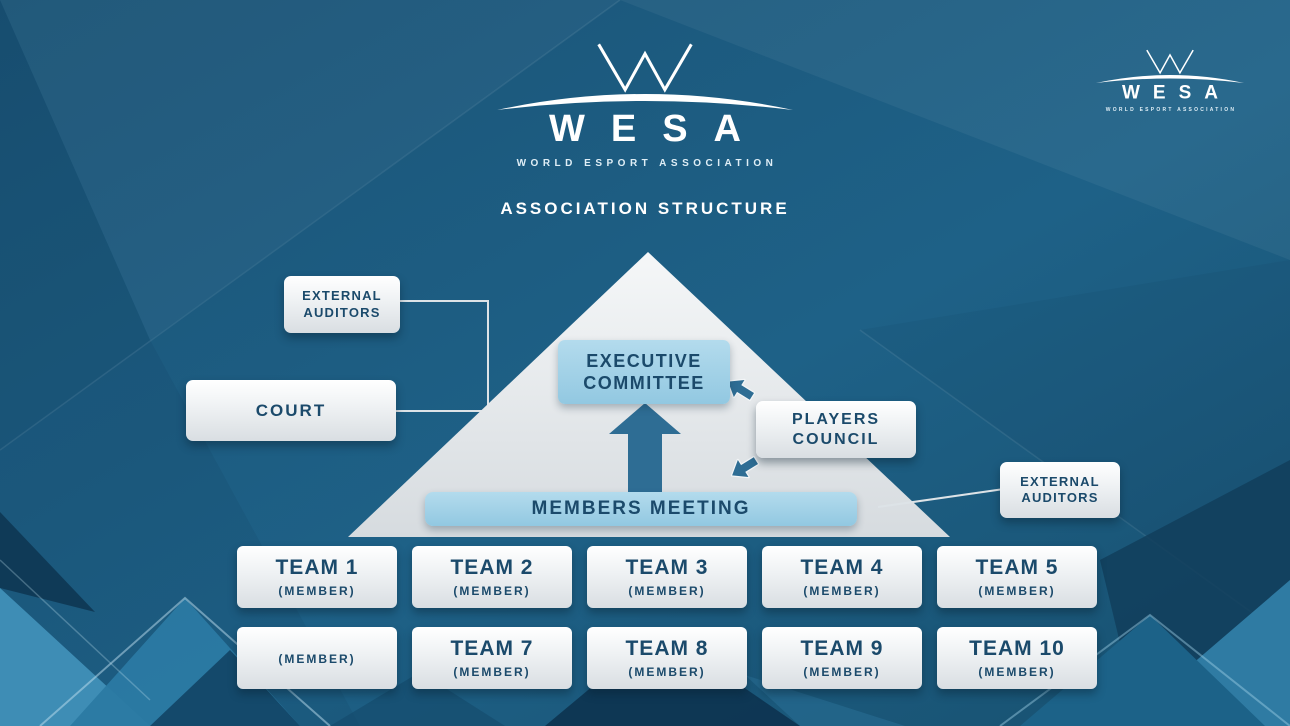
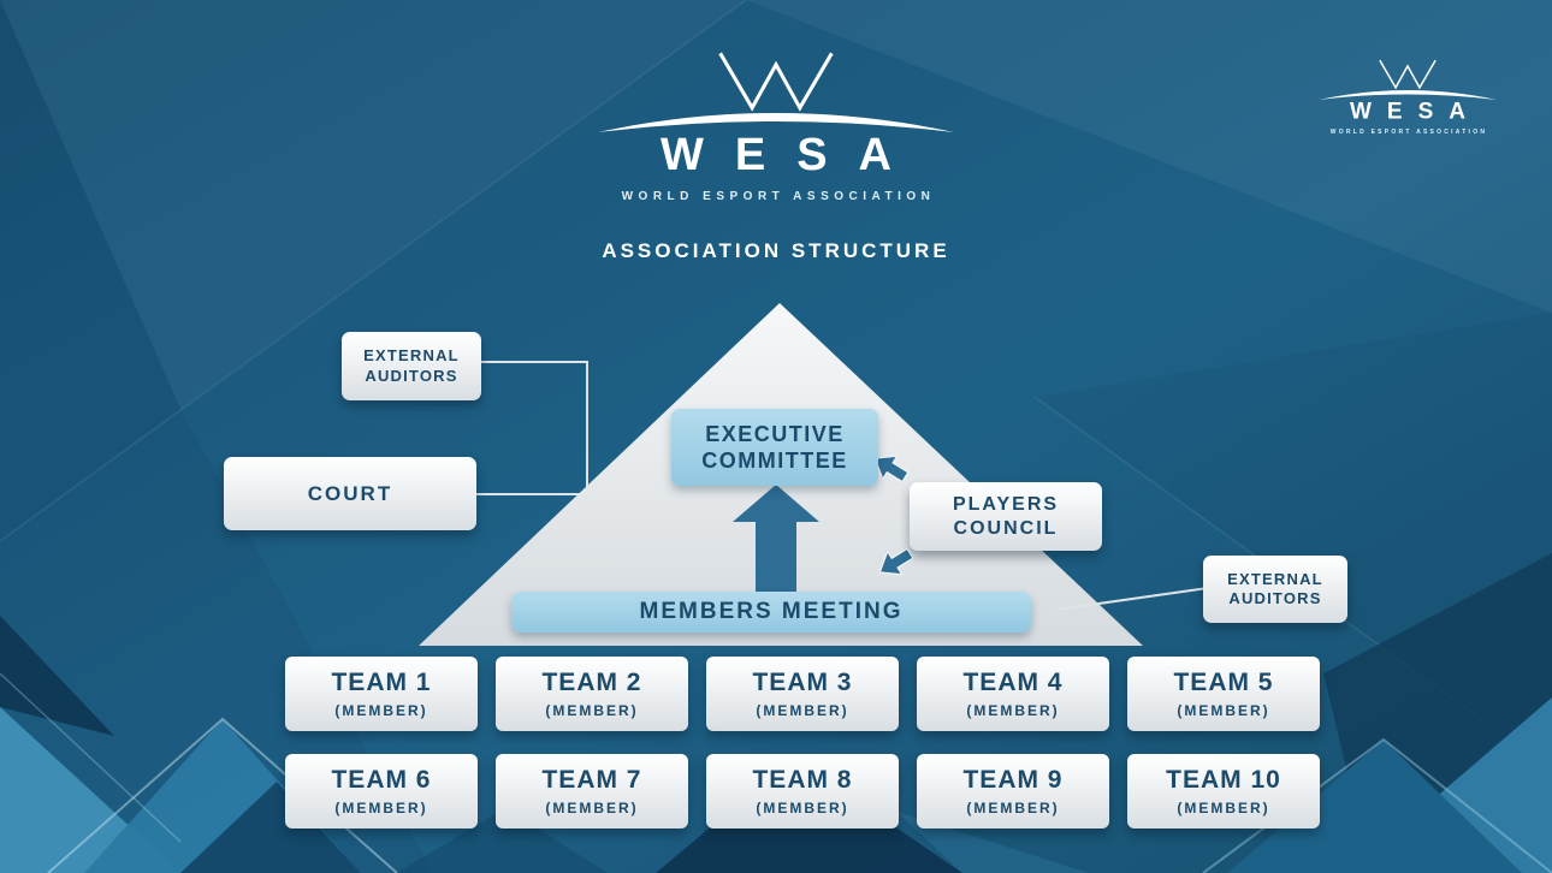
  WESA
  WORLD ESPORT ASSOCIATION
  WESA
  ASSOCIATION STRUCTURE
  EXTERNAL
  AUDITORS
  COURT
  EXECUTIVE
  COMMITTEE
  PLAYERS
  COUNCIL
  EXTERNAL
  AUDITORS
  MEMBERS MEETING
  TEAM 1
  (MEMBER)
  TEAM 2
  (MEMBER)
  TEAM 3
  (MEMBER)
  TEAM 4
  (MEMBER)
  TEAM 5
  (MEMBER)
+ TEAM 6
  (MEMBER)
  TEAM 7
  (MEMBER)
  TEAM 8
  (MEMBER)
  TEAM 9
  (MEMBER)
  TEAM 10
  (MEMBER)
